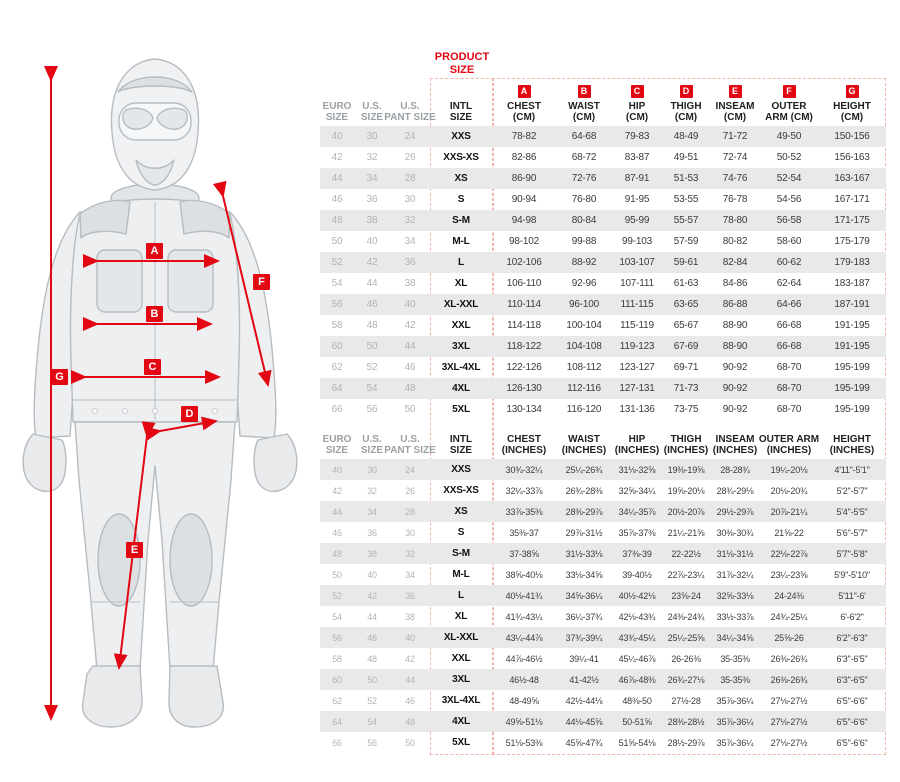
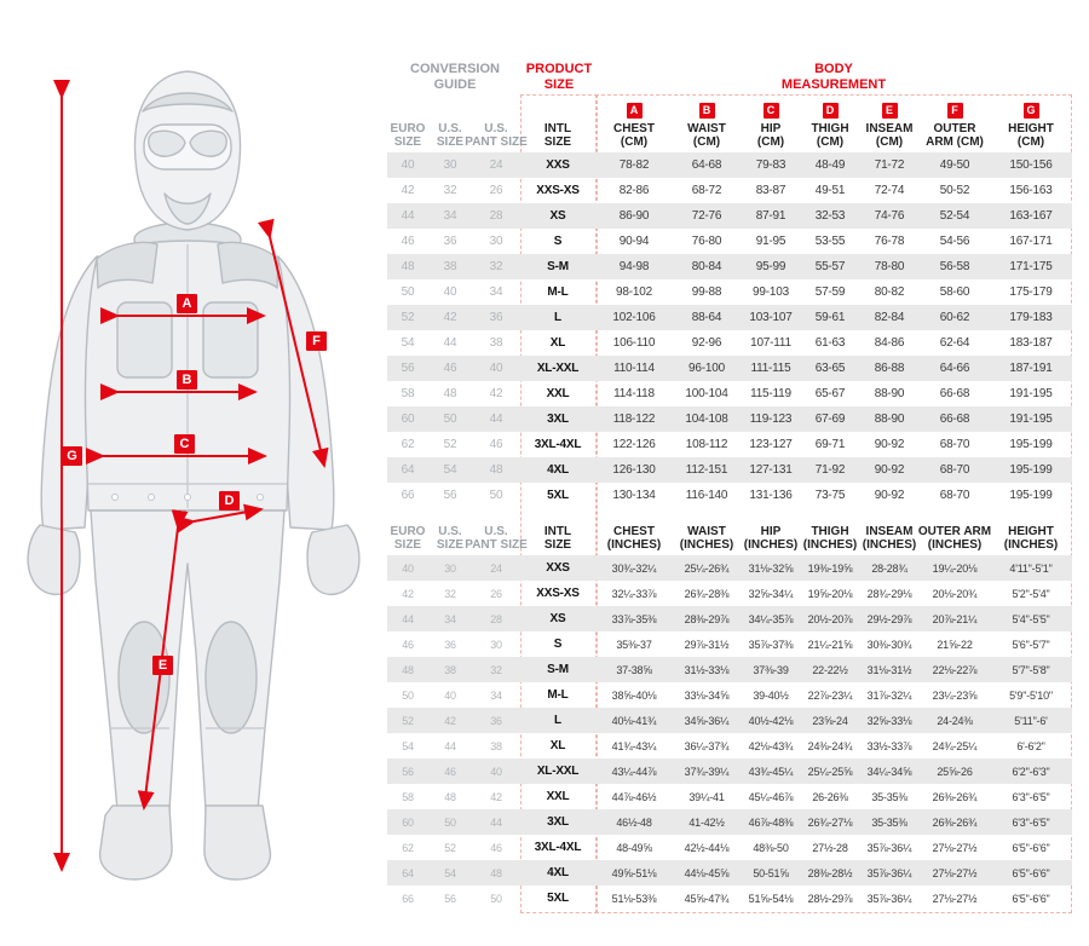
  A
  B
  C
  D
  E
  F
  G
+ CONVERSION GUIDE
  PRODUCT SIZE
+ BODY MEASUREMENT
  EURO
  SIZE
  U.S.
  SIZE
  U.S.
  PANT SIZE
  INTL
  SIZE
  A
  CHEST
  (CM)
  B
  WAIST
  (CM)
  C
  HIP
  (CM)
  D
  THIGH
  (CM)
  E
  INSEAM
  (CM)
  F
  OUTER
  ARM (CM)
  G
  HEIGHT
  (CM)
  40
  30
  24
  XXS
  78-82
  64-68
  79-83
  48-49
  71-72
  49-50
  150-156
  42
  32
  26
  XXS-XS
  82-86
  68-72
  83-87
  49-51
  72-74
  50-52
  156-163
  44
  34
  28
  XS
  86-90
  72-76
  87-91
- 51-53
+ 32-53
  74-76
  52-54
  163-167
  46
  36
  30
  S
  90-94
  76-80
  91-95
  53-55
  76-78
  54-56
  167-171
  48
  38
  32
  S-M
  94-98
  80-84
  95-99
  55-57
  78-80
  56-58
  171-175
  50
  40
  34
  M-L
  98-102
  99-88
  99-103
  57-59
  80-82
  58-60
  175-179
  52
  42
  36
  L
  102-106
- 88-92
+ 88-64
  103-107
  59-61
  82-84
  60-62
  179-183
  54
  44
  38
  XL
  106-110
  92-96
  107-111
  61-63
  84-86
  62-64
  183-187
  56
  46
  40
  XL-XXL
  110-114
  96-100
  111-115
  63-65
  86-88
  64-66
  187-191
  58
  48
  42
  XXL
  114-118
  100-104
  115-119
  65-67
  88-90
  66-68
  191-195
  60
  50
  44
  3XL
  118-122
  104-108
  119-123
  67-69
  88-90
  66-68
  191-195
  62
  52
  46
  3XL-4XL
  122-126
  108-112
  123-127
  69-71
  90-92
  68-70
  195-199
  64
  54
  48
  4XL
  126-130
- 112-116
+ 112-151
  127-131
- 71-73
+ 71-92
  90-92
  68-70
  195-199
  66
  56
  50
  5XL
  130-134
- 116-120
+ 116-140
  131-136
  73-75
  90-92
  68-70
  195-199
  EURO
  SIZE
  U.S.
  SIZE
  U.S.
  PANT SIZE
  INTL
  SIZE
  CHEST
  (INCHES)
  WAIST
  (INCHES)
  HIP
  (INCHES)
  THIGH
  (INCHES)
  INSEAM
  (INCHES)
  OUTER ARM
  (INCHES)
  HEIGHT
  (INCHES)
  40
  30
  24
  XXS
  30¾-32¼
  25¼-26¾
  31⅛-32⅝
  19⅜-19⅝
  28-28¾
  19¼-20⅛
  4'11"-5'1"
  42
  32
  26
  XXS-XS
  32¼-33⅞
  26¾-28⅜
  32⅝-34¼
  19⅝-20⅛
  28¾-29⅛
  20⅛-20¾
- 5'2"-5'7"
+ 5'2"-5'4"
  44
  34
  28
  XS
  33⅞-35⅜
  28⅜-29⅞
  34¼-35⅞
  20½-20⅞
  29½-29⅞
  20⅞-21¼
  5'4"-5'5"
  46
  36
  30
  S
  35⅜-37
  29⅞-31½
  35⅞-37⅜
  21¼-21⅝
  30⅜-30¾
  21⅝-22
  5'6"-5'7"
  48
  38
  32
  S-M
  37-38⅝
  31½-33⅛
  37⅜-39
  22-22½
  31⅛-31½
  22⅛-22⅞
  5'7"-5'8"
  50
  40
  34
  M-L
  38⅝-40⅛
  33⅛-34⅝
  39-40½
  22⅞-23¼
  31⅞-32¼
  23¼-23⅝
  5'9"-5'10"
  52
  42
  36
  L
  40⅛-41¾
  34⅝-36¼
  40½-42⅛
  23⅝-24
  32⅝-33⅛
  24-24⅜
  5'11"-6'
  54
  44
  38
  XL
  41¾-43¼
  36¼-37¾
  42⅛-43¾
  24⅜-24¾
  33½-33⅞
  24¾-25¼
  6'-6'2"
  56
  46
  40
  XL-XXL
  43¼-44⅞
  37¾-39¼
  43¾-45¼
  25¼-25⅝
  34¼-34⅝
  25⅝-26
  6'2"-6'3"
  58
  48
  42
  XXL
  44⅞-46½
  39¼-41
  45¼-46⅞
  26-26⅜
  35-35⅜
  26⅜-26¾
  6'3"-6'5"
  60
  50
  44
  3XL
  46½-48
  41-42½
  46⅞-48⅜
  26¾-27⅛
  35-35⅜
  26⅜-26¾
  6'3"-6'5"
  62
  52
  46
  3XL-4XL
  48-49⅝
  42½-44⅛
  48⅜-50
  27½-28
  35⅞-36¼
  27⅛-27½
  6'5"-6'6"
  64
  54
  48
  4XL
  49⅝-51⅛
  44⅛-45⅝
  50-51⅝
  28⅜-28½
  35⅞-36¼
  27⅛-27½
  6'5"-6'6"
  66
  56
  50
  5XL
  51⅛-53⅜
  45⅝-47¾
  51⅝-54⅛
  28½-29⅞
  35⅞-36¼
  27⅛-27½
  6'5"-6'6"
